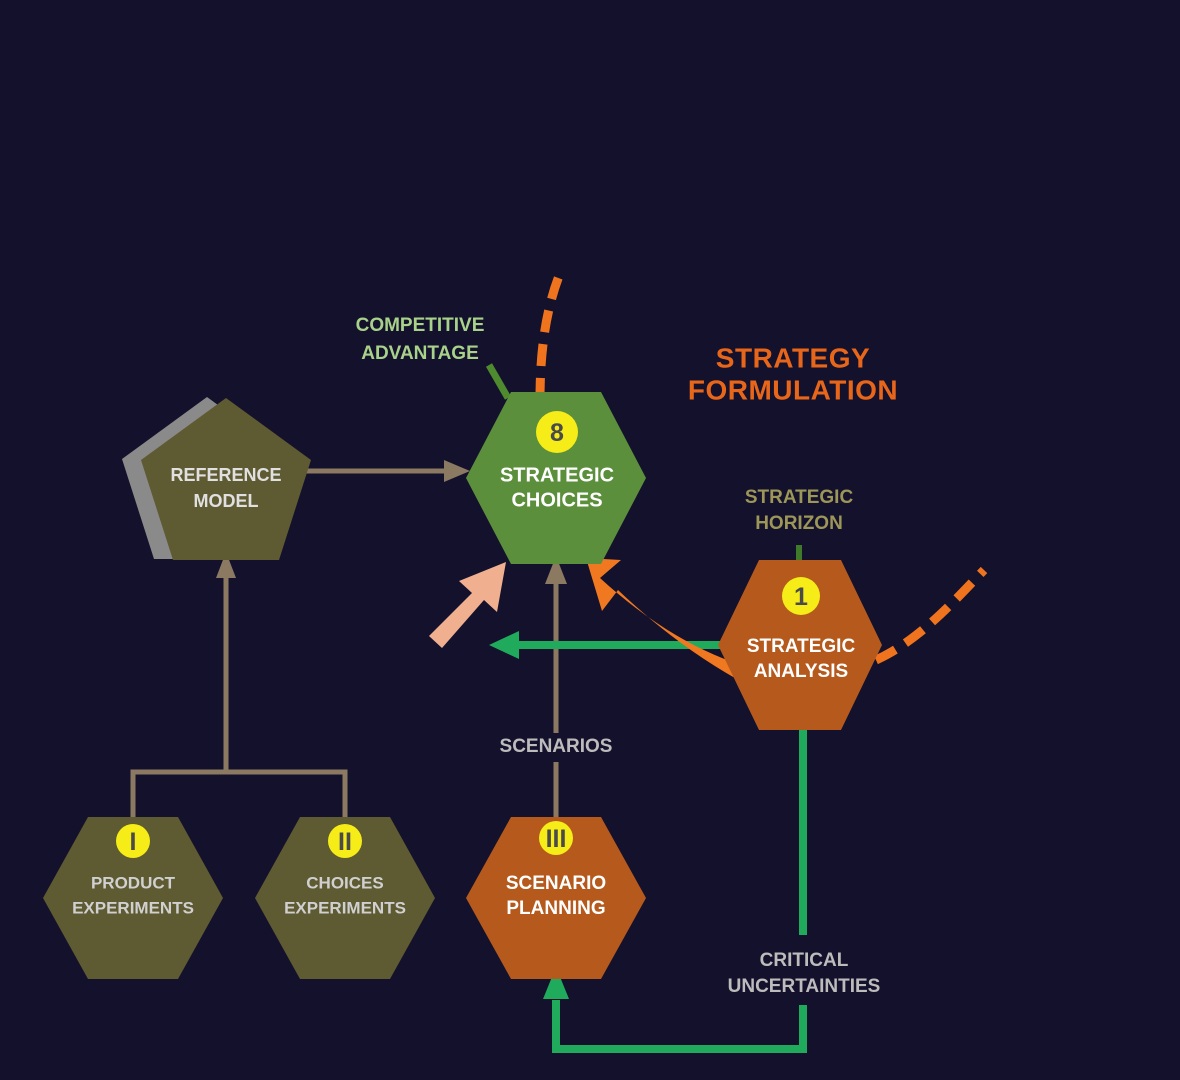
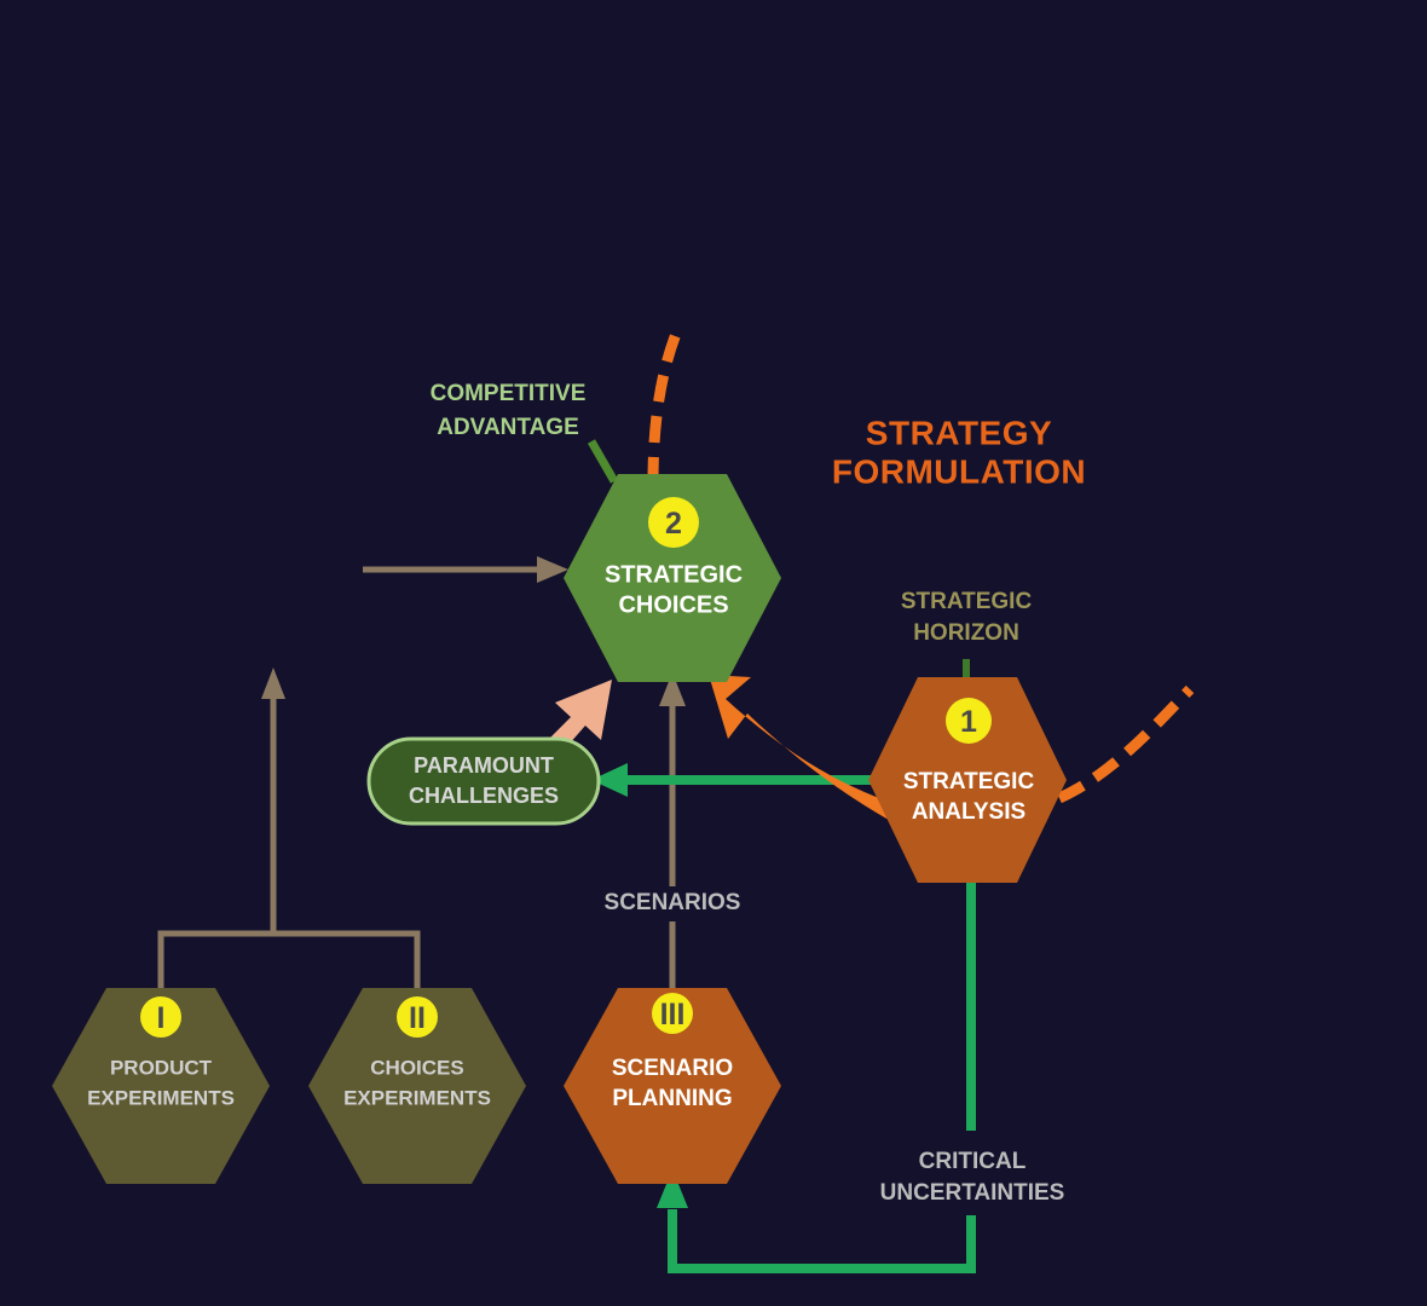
- REFERENCE
- MODEL
- 8
+ 2
  STRATEGIC
  CHOICES
  1
  STRATEGIC
  ANALYSIS
+ PARAMOUNT
+ CHALLENGES
  I
  PRODUCT
  EXPERIMENTS
  II
  CHOICES
  EXPERIMENTS
  III
  SCENARIO
  PLANNING
  COMPETITIVE
  ADVANTAGE
  STRATEGIC
  HORIZON
  SCENARIOS
  CRITICAL
  UNCERTAINTIES
  STRATEGY
  FORMULATION
